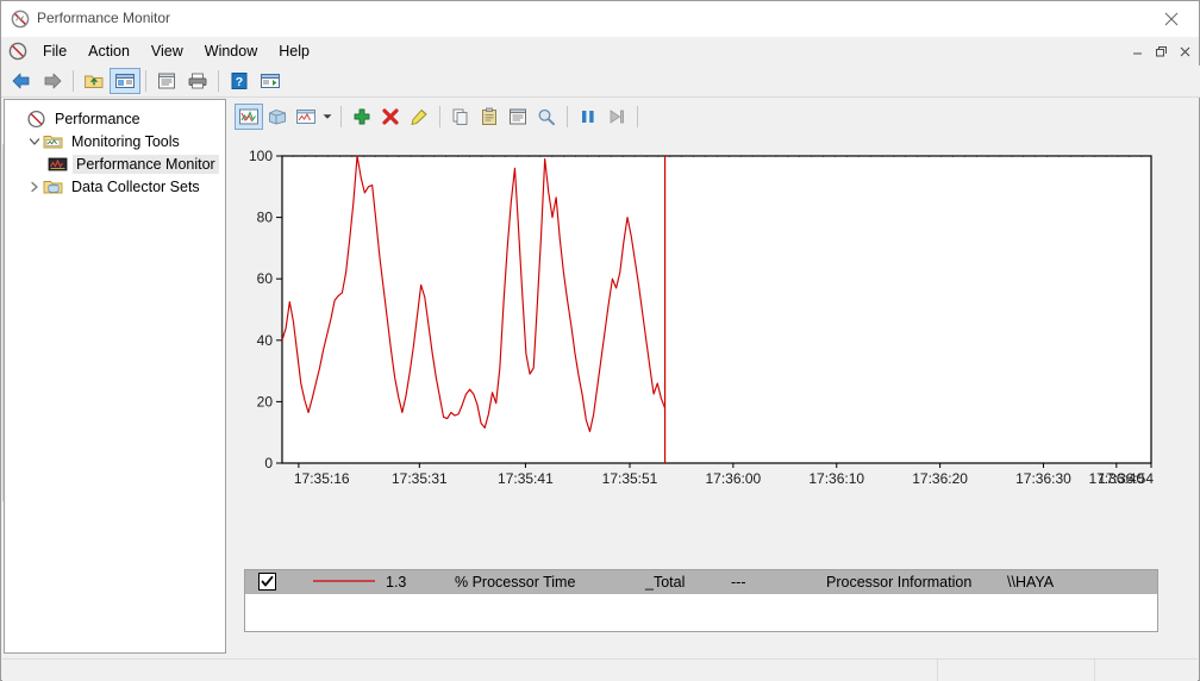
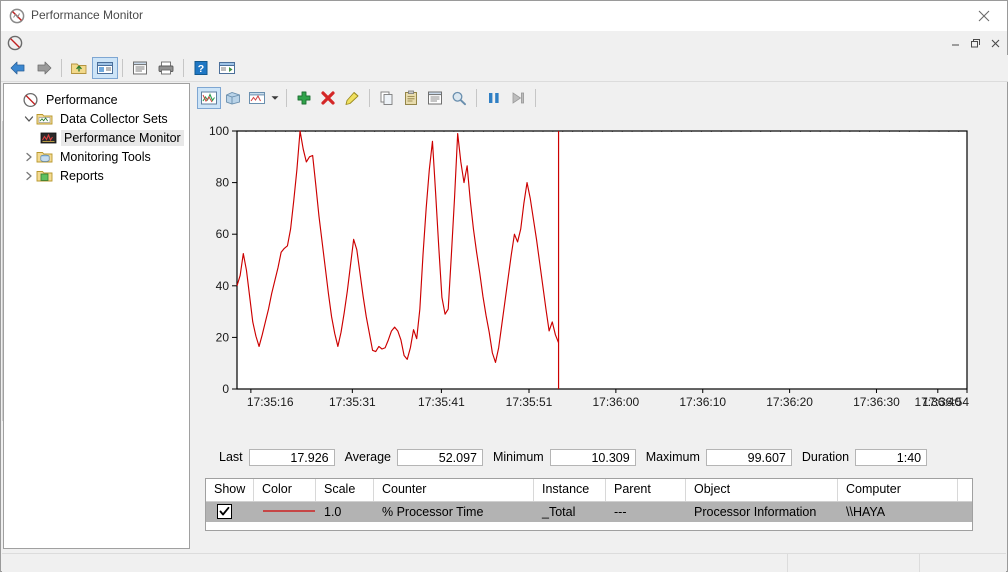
  Performance Monitor
- File
- Action
- View
- Window
- Help
  ?
  Performance
- Monitoring Tools
+ Data Collector Sets
  Performance Monitor
- Data Collector Sets
+ Monitoring Tools
+ Reports
  0
  20
  40
  60
  80
  100
  17:35:16
  17:35:31
  17:35:41
  17:35:51
  17:36:00
  17:36:10
  17:36:20
  17:36:30
  17:36:40
  17:36:54
+ Last
+ 17.926
+ Average
+ 52.097
+ Minimum
+ 10.309
+ Maximum
+ 99.607
+ Duration
+ 1:40
+ Show
+ Color
+ Scale
+ Counter
+ Instance
+ Parent
+ Object
+ Computer
- 1.3
+ 1.0
  % Processor Time
  _Total
  ---
  Processor Information
  \\HAYA
